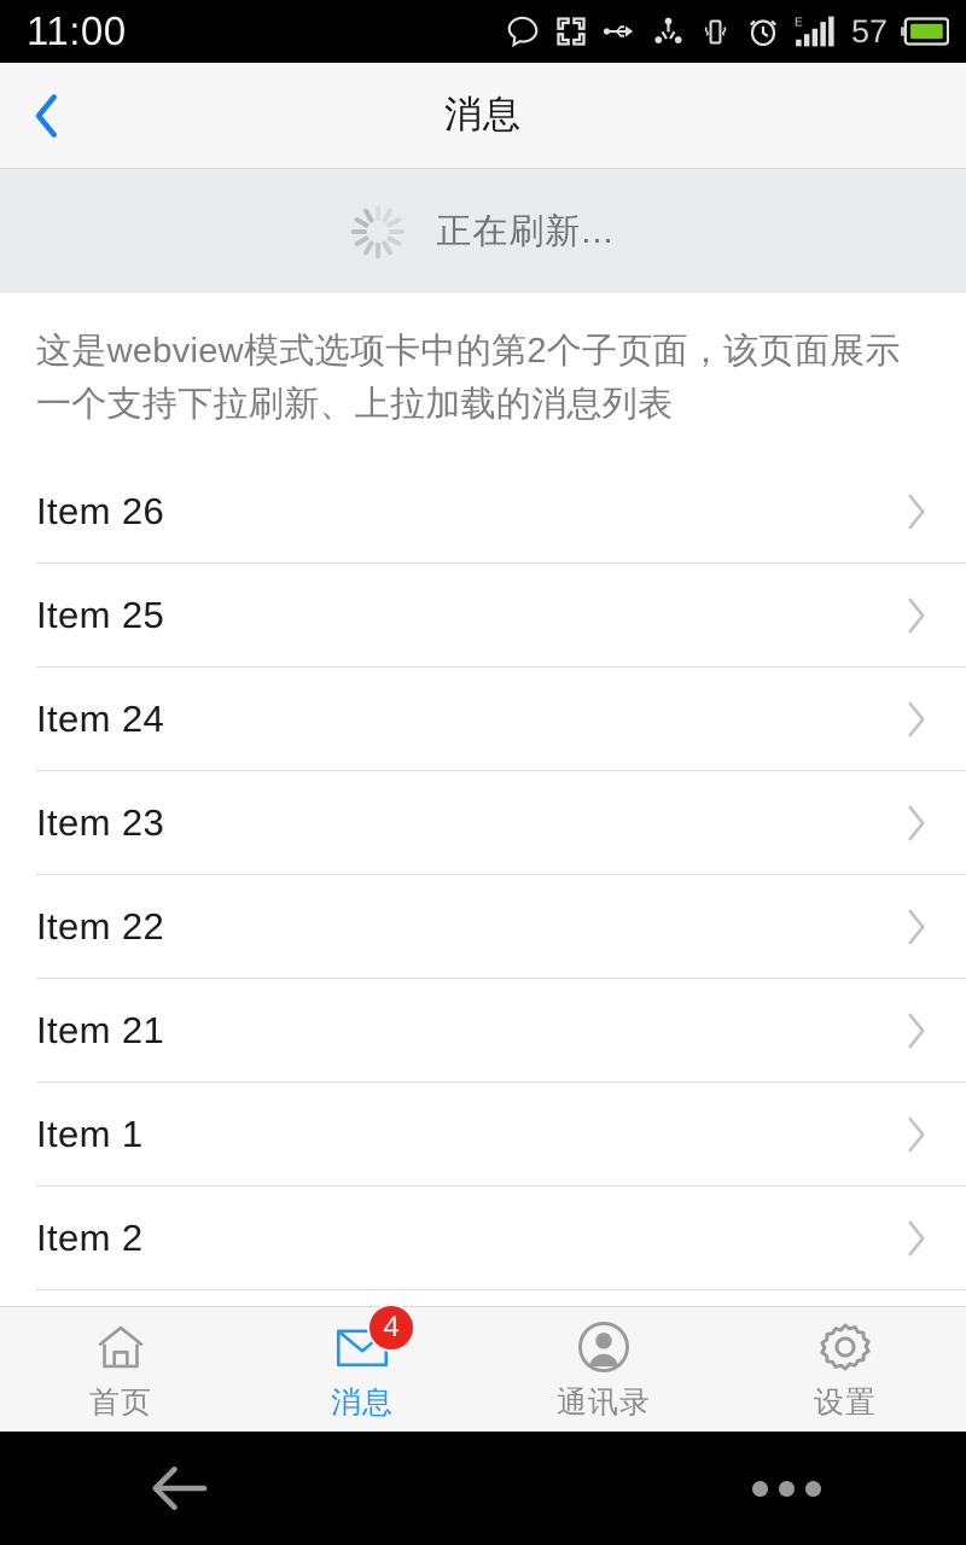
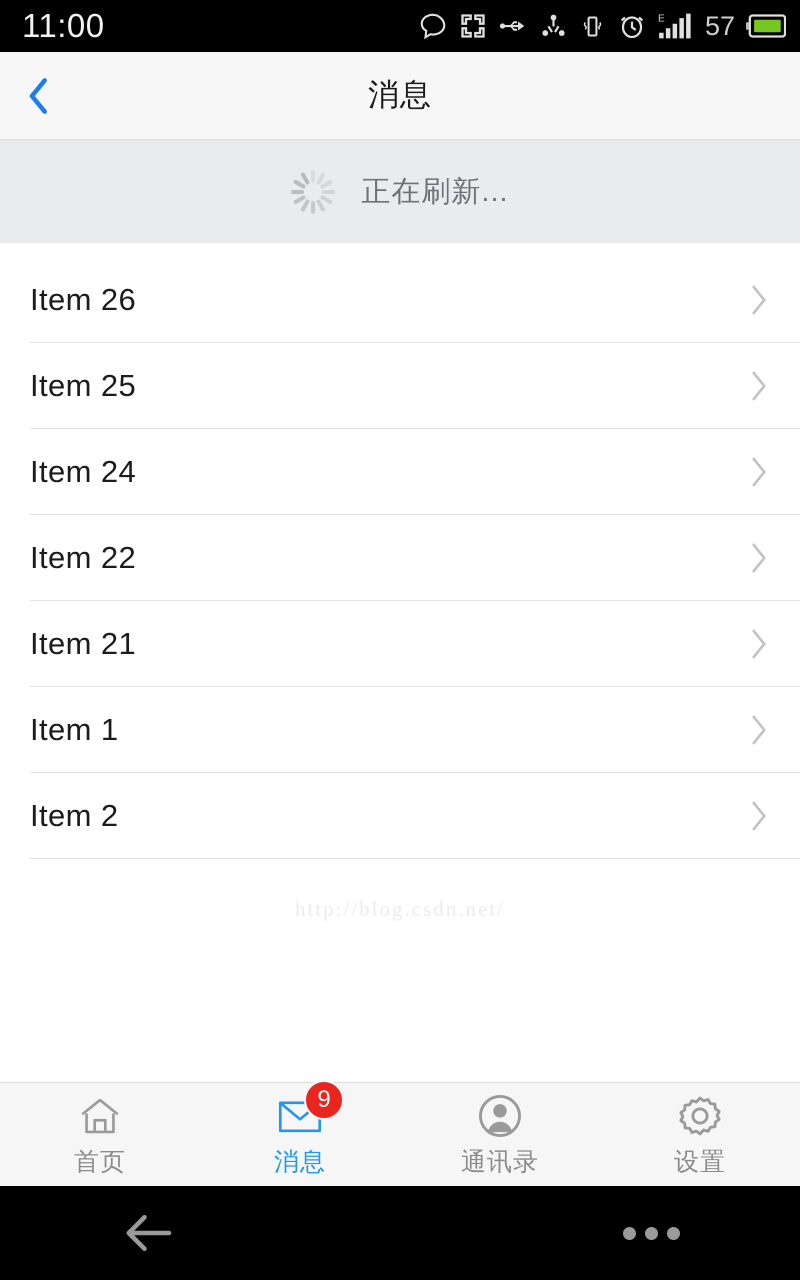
  11:00
  E
  57
  消息
  正在刷新...
- 这是webview模式选项卡中的第2个子页面，该页面展示一个支持下拉刷新、上拉加载的消息列表
  Item 26
  Item 25
  Item 24
- Item 23
  Item 22
  Item 21
  Item 1
  Item 2
  首页
- 4
+ 9
  消息
  通讯录
  设置
